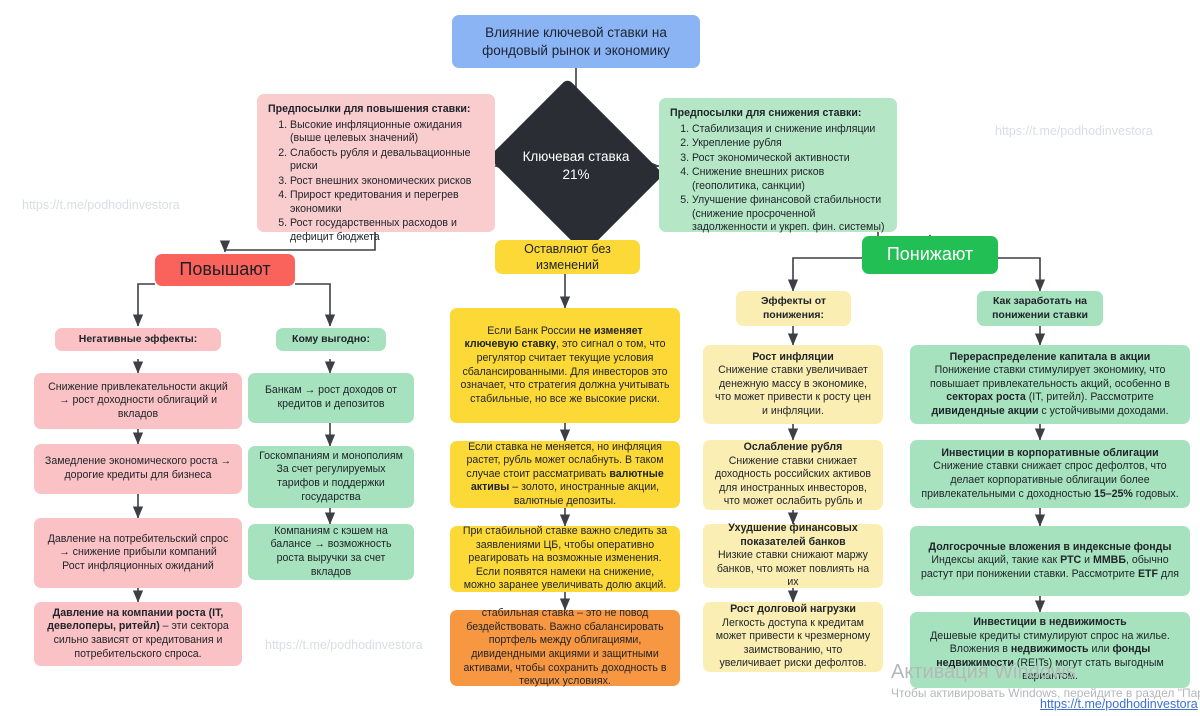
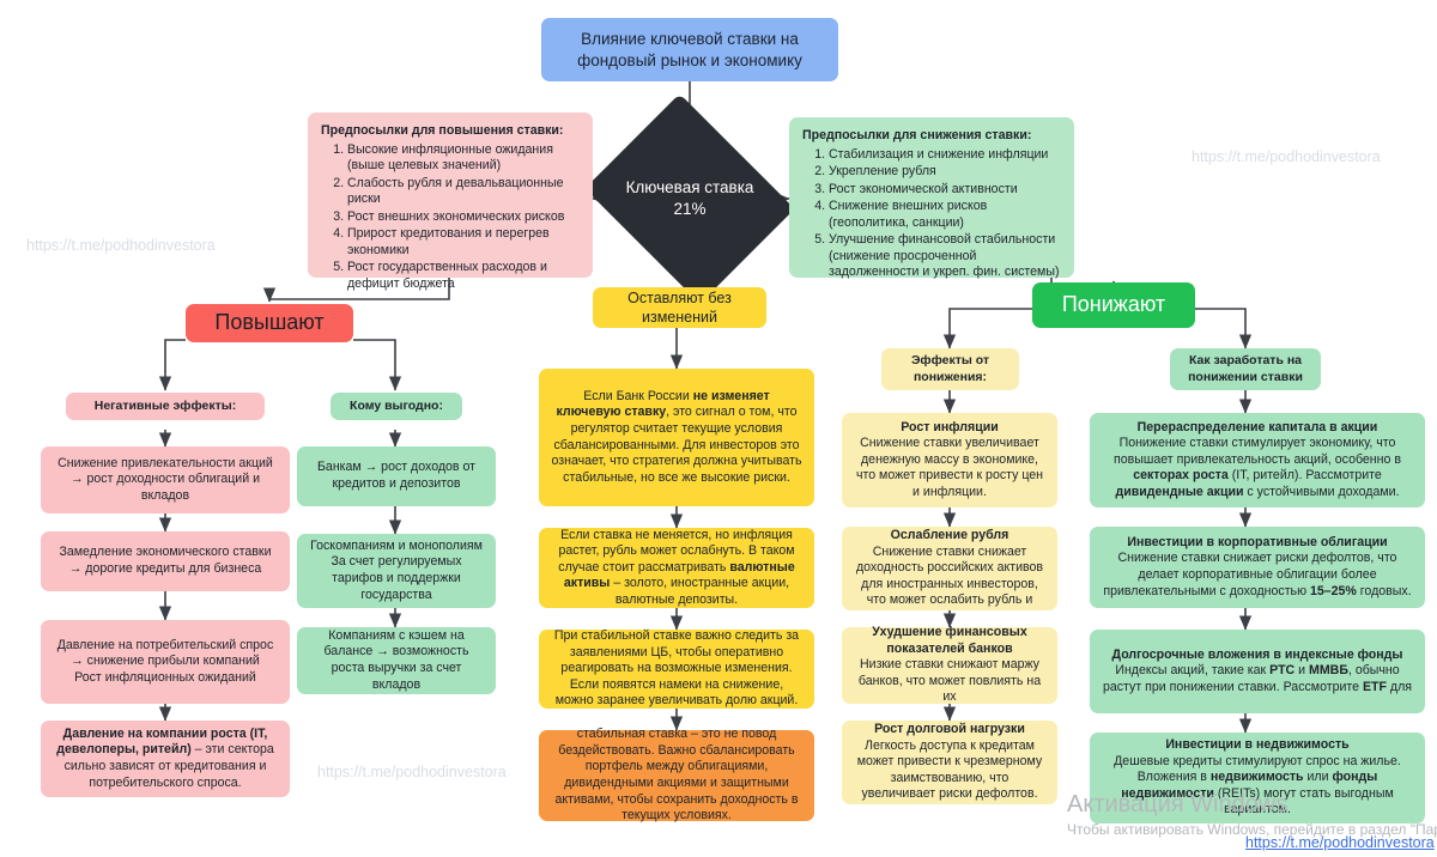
  Влияние ключевой ставки на фондовый рынок и экономику
  Ключевая ставка 21%
  Предпосылки для повышения ставки:
  Высокие инфляционные ожидания (выше целевых значений)
  Слабость рубля и девальвационные риски
  Рост внешних экономических рисков
  Прирост кредитования и перегрев экономики
  Рост государственных расходов и дефицит бюджета
  Предпосылки для снижения ставки:
  Стабилизация и снижение инфляции
  Укрепление рубля
  Рост экономической активности
  Снижение внешних рисков (геополитика, санкции)
  Улучшение финансовой стабильности (снижение просроченной задолженности и укреп. фин. системы)
  Повышают
  Оставляют без изменений
  Понижают
  Негативные эффекты:
  Снижение привлекательности акций → рост доходности облигаций и вкладов
- Замедление экономического роста → дорогие кредиты для бизнеса
+ Замедление экономического ставки → дорогие кредиты для бизнеса
  Давление на потребительский спрос → снижение прибыли компаний
  Рост инфляционных ожиданий
  Давление на компании роста (IT, девелоперы, ритейл) – эти сектора сильно зависят от кредитования и потребительского спроса.
  Кому выгодно:
  Банкам → рост доходов от кредитов и депозитов
  Госкомпаниям и монополиям
  За счет регулируемых тарифов и поддержки государства
  Компаниям с кэшем на балансе → возможность роста выручки за счет вкладов
  Если Банк России не изменяет ключевую ставку, это сигнал о том, что регулятор считает текущие условия сбалансированными. Для инвесторов это означает, что стратегия должна учитывать стабильные, но все же высокие риски.
  Если ставка не меняется, но инфляция растет, рубль может ослабнуть. В таком случае стоит рассматривать валютные активы – золото, иностранные акции, валютные депозиты.
  При стабильной ставке важно следить за заявлениями ЦБ, чтобы оперативно реагировать на возможные изменения. Если появятся намеки на снижение, можно заранее увеличивать долю акций.
  стабильная ставка – это не повод бездействовать. Важно сбалансировать портфель между облигациями, дивидендными акциями и защитными активами, чтобы сохранить доходность в текущих условиях.
  Эффекты от понижения:
  Рост инфляции
  Снижение ставки увеличивает денежную массу в экономике, что может привести к росту цен и инфляции.
  Ослабление рубля
  Снижение ставки снижает доходность российских активов для иностранных инвесторов, что может ослабить рубль и
  Ухудшение финансовых показателей банков
  Низкие ставки снижают маржу банков, что может повлиять на их
  Рост долговой нагрузки
  Легкость доступа к кредитам может привести к чрезмерному заимствованию, что увеличивает риски дефолтов.
  Как заработать на понижении ставки
  Перераспределение капитала в акции
  Понижение ставки стимулирует экономику, что повышает привлекательность акций, особенно в секторах роста (IT, ритейл). Рассмотрите дивидендные акции с устойчивыми доходами.
  Инвестиции в корпоративные облигации
- Снижение ставки снижает спрос дефолтов, что делает корпоративные облигации более привлекательными с доходностью 15–25% годовых.
+ Снижение ставки снижает риски дефолтов, что делает корпоративные облигации более привлекательными с доходностью 15–25% годовых.
  Долгосрочные вложения в индексные фонды
  Индексы акций, такие как РТС и ММВБ, обычно растут при понижении ставки. Рассмотрите ETF для
  Инвестиции в недвижимость
  Дешевые кредиты стимулируют спрос на жилье. Вложения в недвижимость или фонды недвижимости (REITs) могут стать выгодным вариантом.
  https://t.me/podhodinvestora
  https://t.me/podhodinvestora
  https://t.me/podhodinvestora
  https://t.me/podhodinvestora
  Активация Windows
  Чтобы активировать Windows, перейдите в раздел "Па
